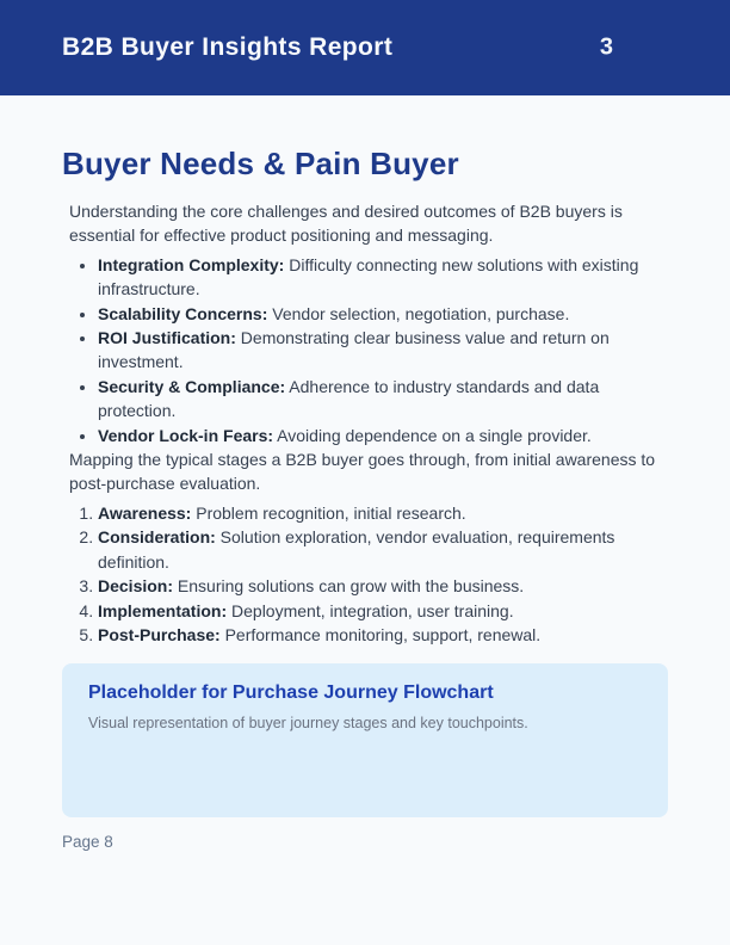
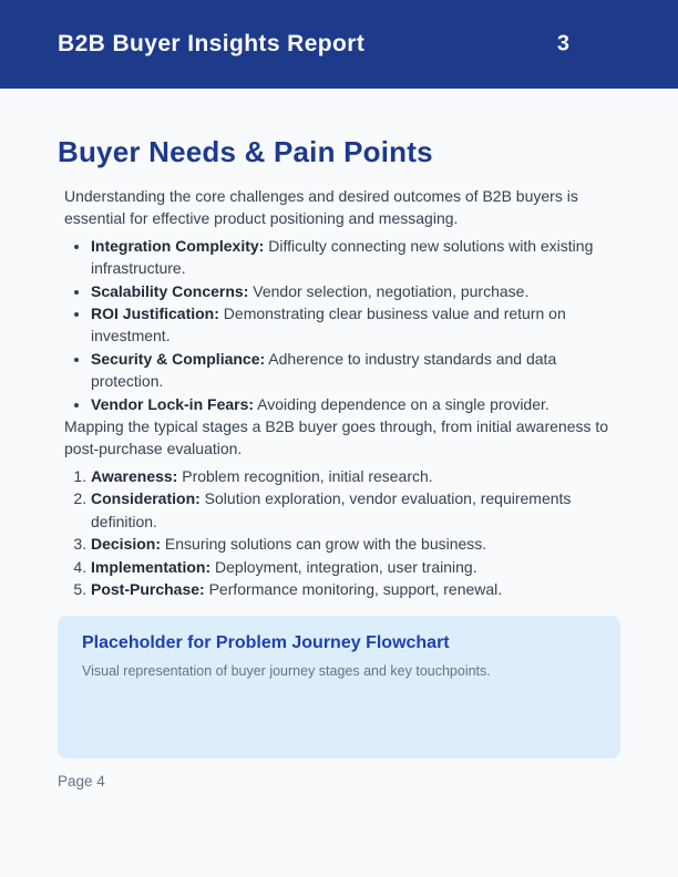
  B2B Buyer Insights Report
  3
- Buyer Needs & Pain Buyer
+ Buyer Needs & Pain Points
  Understanding the core challenges and desired outcomes of B2B buyers is essential for effective product positioning and messaging.
  Integration Complexity: Difficulty connecting new solutions with existing infrastructure.
  Scalability Concerns: Vendor selection, negotiation, purchase.
  ROI Justification: Demonstrating clear business value and return on investment.
  Security & Compliance: Adherence to industry standards and data protection.
  Vendor Lock-in Fears: Avoiding dependence on a single provider.
  Mapping the typical stages a B2B buyer goes through, from initial awareness to post-purchase evaluation.
  Awareness: Problem recognition, initial research.
  Consideration: Solution exploration, vendor evaluation, requirements definition.
  Decision: Ensuring solutions can grow with the business.
  Implementation: Deployment, integration, user training.
  Post-Purchase: Performance monitoring, support, renewal.
- Placeholder for Purchase Journey Flowchart
+ Placeholder for Problem Journey Flowchart
  Visual representation of buyer journey stages and key touchpoints.
- Page 8
+ Page 4
